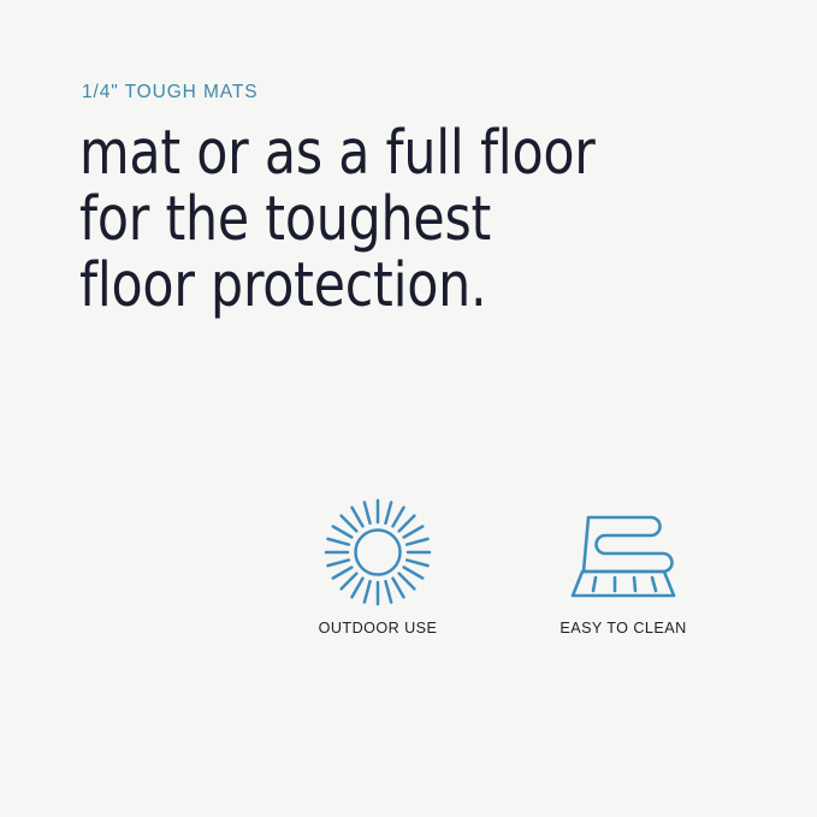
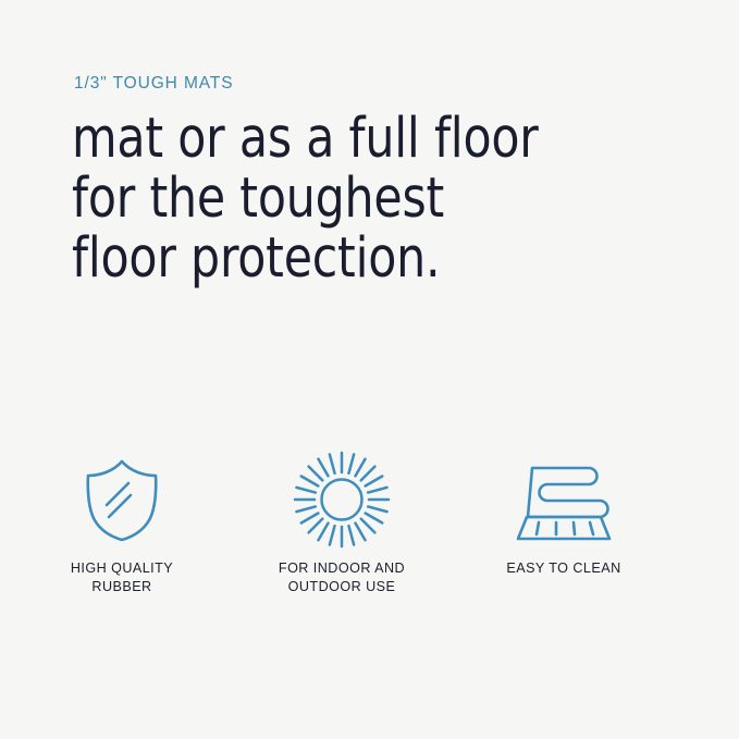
- 1/4" TOUGH MATS
+ 1/3" TOUGH MATS
  mat or as a full floor
  for the toughest
  floor protection.
+ HIGH QUALITY
+ RUBBER
+ FOR INDOOR AND
  OUTDOOR USE
  EASY TO CLEAN
